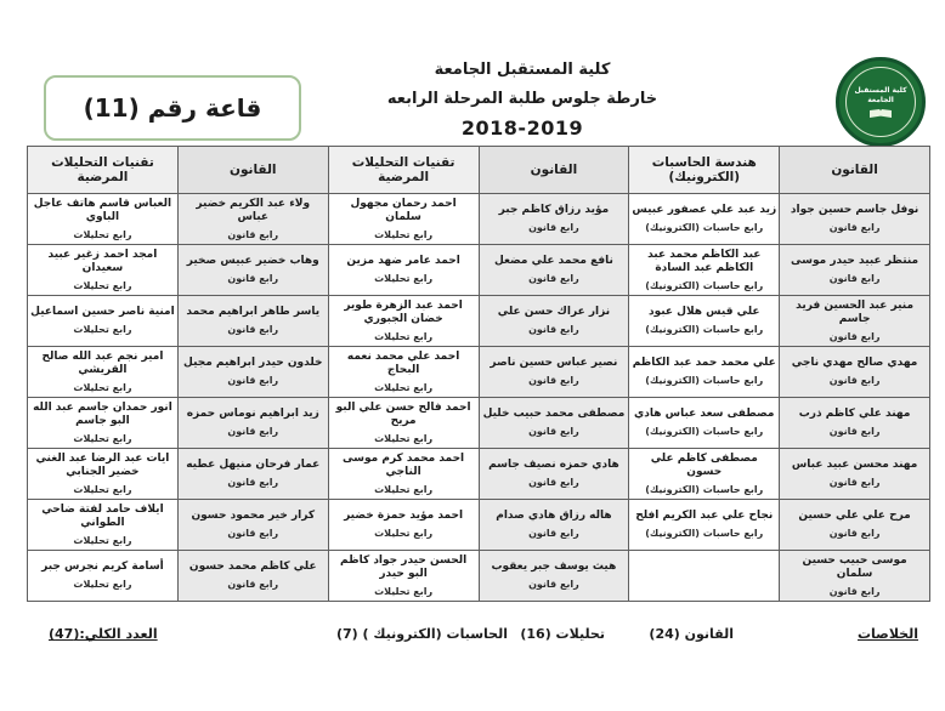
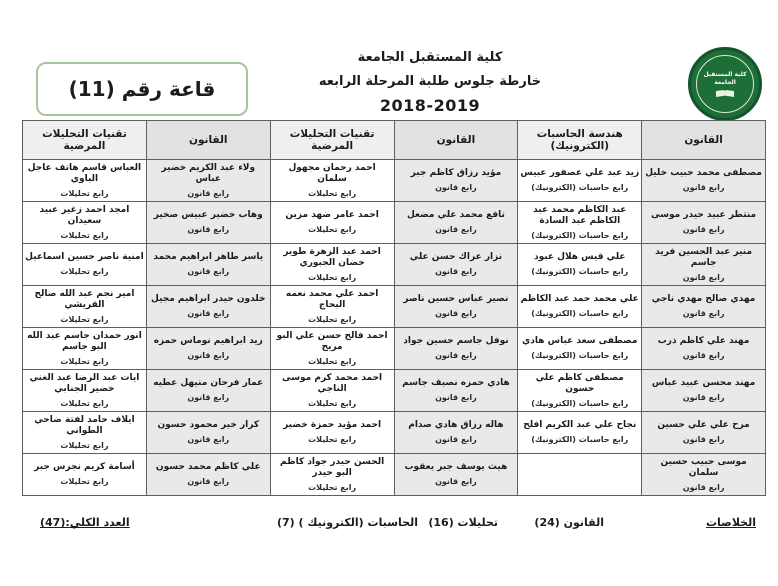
  كلية المستقبل الجامعة
  خارطة جلوس طلبة المرحلة الرابعه
  2018-2019
  قاعة رقم (11)
  القانون	هندسة الحاسبات (الكترونيك)	القانون	تقنيات التحليلات المرضية	القانون	تقنيات التحليلات المرضية
- نوفل جاسم حسين جوادرابع قانون	زيد عبد علي عصفور عبيسرابع حاسبات (الكترونيك)	مؤيد رزاق كاظم جبررابع قانون	احمد رحمان مجهول سلمانرابع تحليلات	ولاء عبد الكريم خضير عباسرابع قانون	العباس قاسم هاتف عاجل الباويرابع تحليلات
+ مصطفى محمد حبيب خليلرابع قانون	زيد عبد علي عصفور عبيسرابع حاسبات (الكترونيك)	مؤيد رزاق كاظم جبررابع قانون	احمد رحمان مجهول سلمانرابع تحليلات	ولاء عبد الكريم خضير عباسرابع قانون	العباس قاسم هاتف عاجل الباويرابع تحليلات
  منتظر عبيد حيدر موسىرابع قانون	عبد الكاظم محمد عبد الكاظم عبد السادةرابع حاسبات (الكترونيك)	نافع محمد علي مضعلرابع قانون	احمد عامر ضهد مزينرابع تحليلات	وهاب خضير عبيس صخيررابع قانون	امجد احمد زغير عبيد سعيدانرابع تحليلات
  منير عبد الحسين فريد جاسمرابع قانون	علي قيس هلال عبودرابع حاسبات (الكترونيك)	نزار عراك حسن عليرابع قانون	احمد عبد الزهرة طوير خضان الجبوريرابع تحليلات	ياسر طاهر ابراهيم محمدرابع قانون	امنية ناصر حسين اسماعيلرابع تحليلات
  مهدي صالح مهدي ناجيرابع قانون	علي محمد حمد عبد الكاظمرابع حاسبات (الكترونيك)	نصير عباس حسين ناصررابع قانون	احمد علي محمد نعمه البحاجرابع تحليلات	خلدون حيدر ابراهيم مجيلرابع قانون	امير نجم عبد الله صالح القريشيرابع تحليلات
- مهند علي كاظم ذربرابع قانون	مصطفى سعد عباس هاديرابع حاسبات (الكترونيك)	مصطفى محمد حبيب خليلرابع قانون	احمد فالح حسن علي البو مريحرابع تحليلات	زيد ابراهيم نوماس حمزهرابع قانون	انور حمدان جاسم عبد الله البو جاسمرابع تحليلات
+ مهند علي كاظم ذربرابع قانون	مصطفى سعد عباس هاديرابع حاسبات (الكترونيك)	نوفل جاسم حسين جوادرابع قانون	احمد فالح حسن علي البو مريحرابع تحليلات	زيد ابراهيم نوماس حمزهرابع قانون	انور حمدان جاسم عبد الله البو جاسمرابع تحليلات
  مهند محسن عبيد عباسرابع قانون	مصطفى كاظم علي حسونرابع حاسبات (الكترونيك)	هادي حمزه نصيف جاسمرابع قانون	احمد محمد كرم موسى الناجيرابع تحليلات	عمار فرحان منيهل عطيهرابع قانون	ايات عبد الرضا عبد الغني خضير الجنابيرابع تحليلات
  مرح علي علي حسينرابع قانون	نجاح علي عبد الكريم افلحرابع حاسبات (الكترونيك)	هاله رزاق هادي صدامرابع قانون	احمد مؤيد حمزة خضيررابع تحليلات	كرار خير محمود حسونرابع قانون	ايلاف حامد لفتة ضاحي الطوانيرابع تحليلات
  موسى حبيب حسين سلمانرابع قانون		هيث يوسف جبر يعقوبرابع قانون	الحسن حيدر جواد كاظم البو حيدررابع تحليلات	علي كاظم محمد حسونرابع قانون	أسامة كريم نجرس جبررابع تحليلات
  الخلاصات
  القانون (24)
  تحليلات (16)
  الحاسبات (الكترونيك ) (7)
  العدد الكلي:(47)
